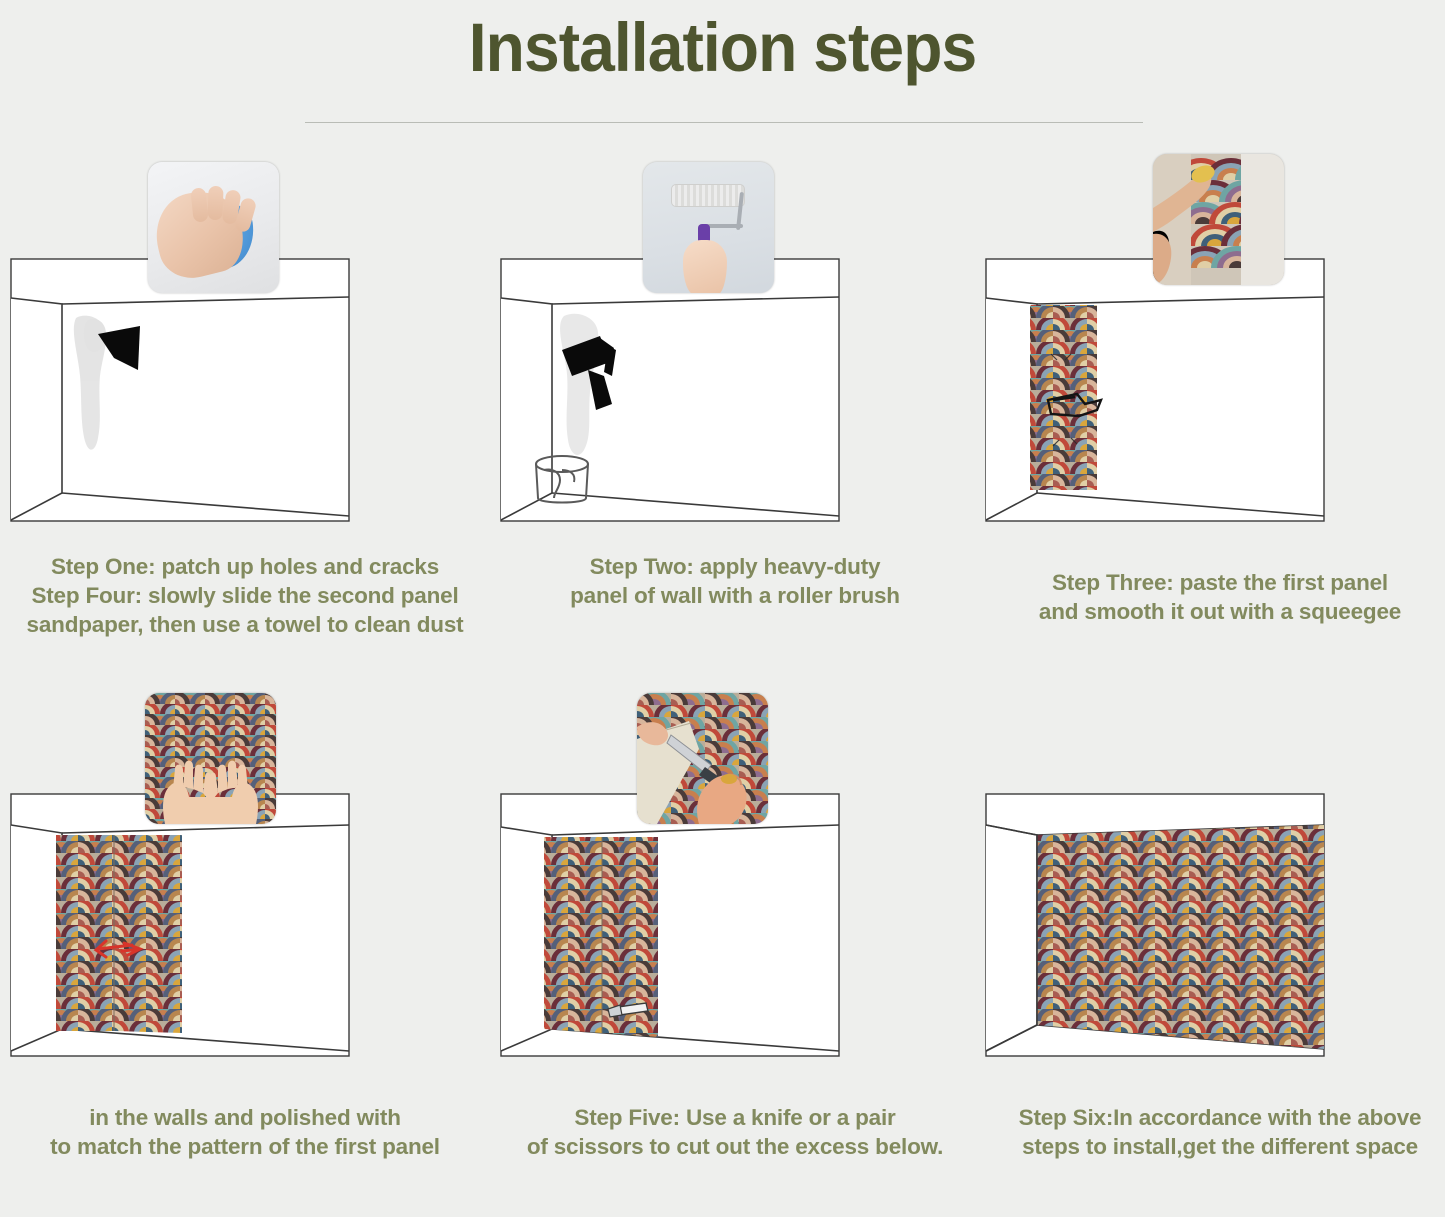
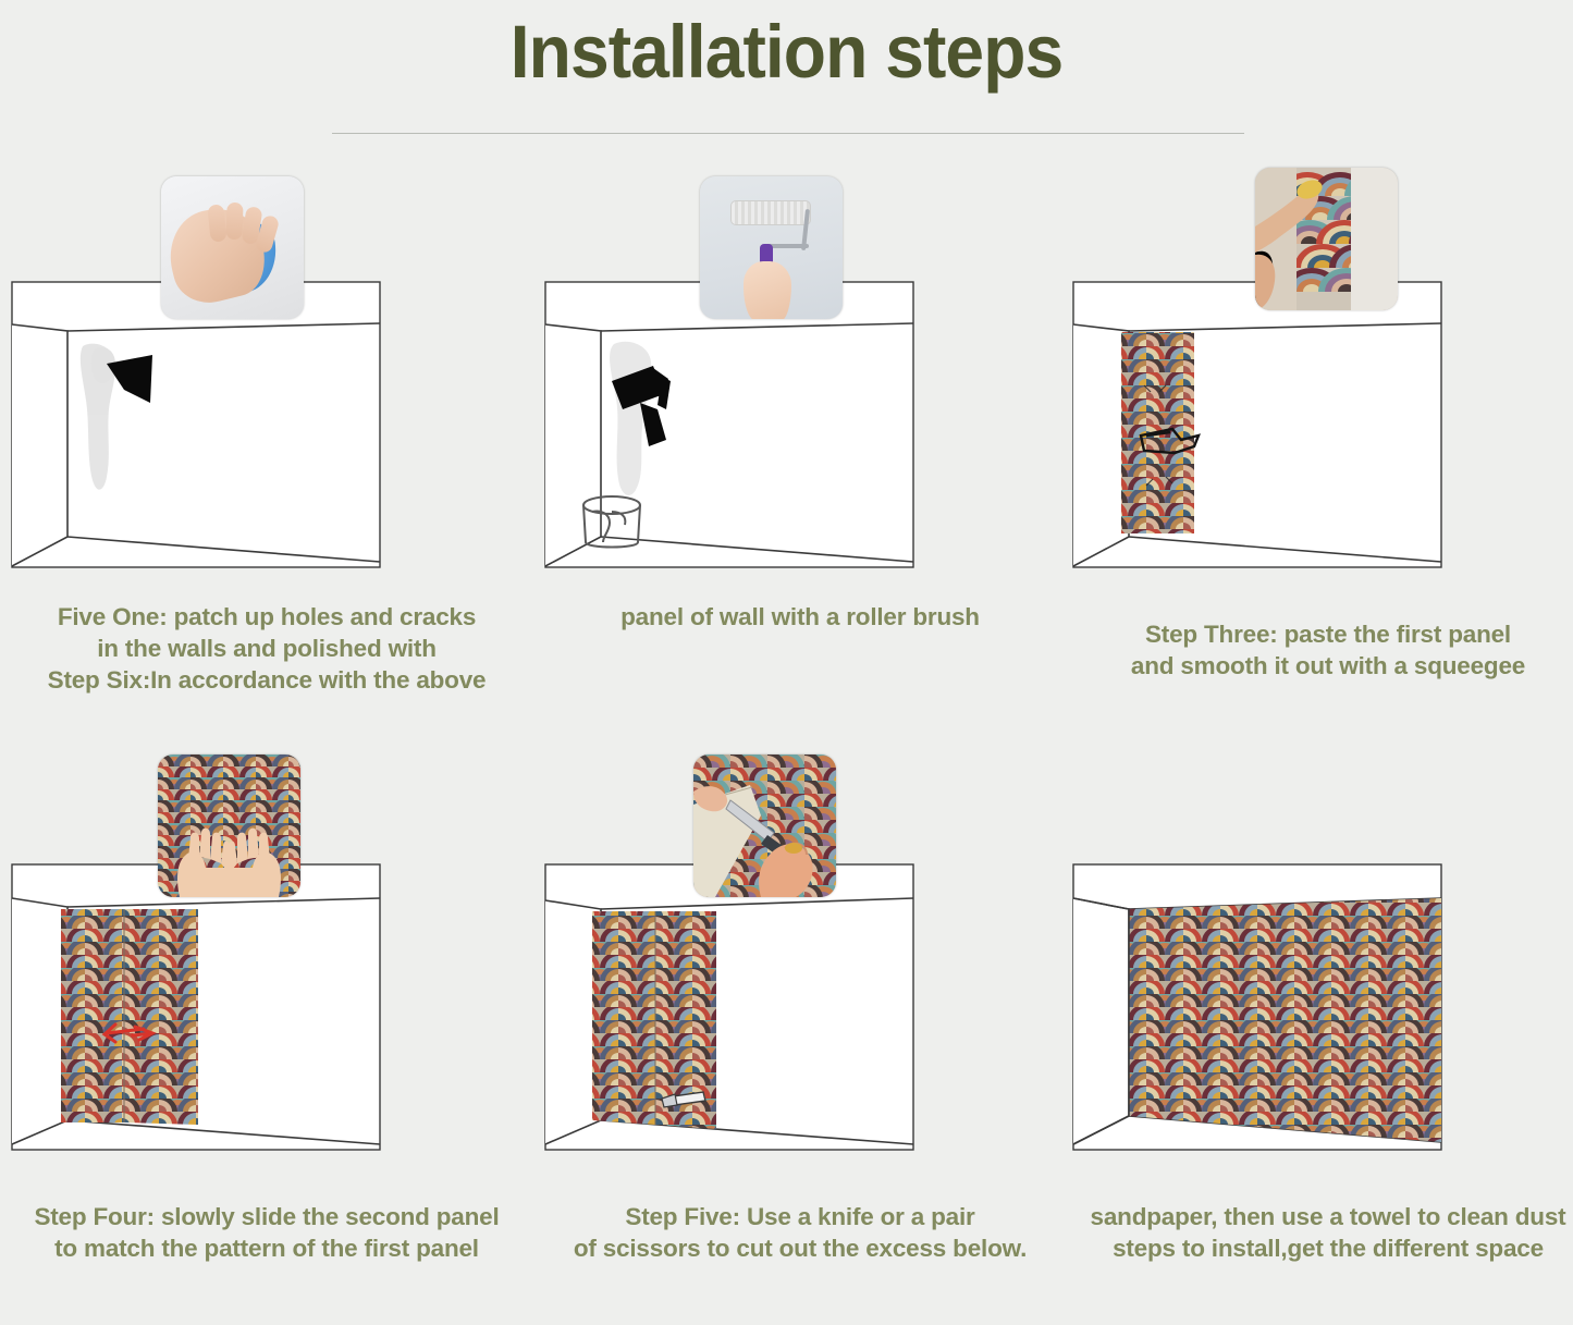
  Installation steps
- Step One: patch up holes and cracks
+ Five One: patch up holes and cracks
- Step Four: slowly slide the second panel
+ in the walls and polished with
- sandpaper, then use a towel to clean dust
+ Step Six:In accordance with the above
- Step Two: apply heavy-duty
  panel of wall with a roller brush
  Step Three: paste the first panel
  and smooth it out with a squeegee
- in the walls and polished with
+ Step Four: slowly slide the second panel
  to match the pattern of the first panel
  Step Five: Use a knife or a pair
  of scissors to cut out the excess below.
- Step Six:In accordance with the above
+ sandpaper, then use a towel to clean dust
  steps to install,get the different space
